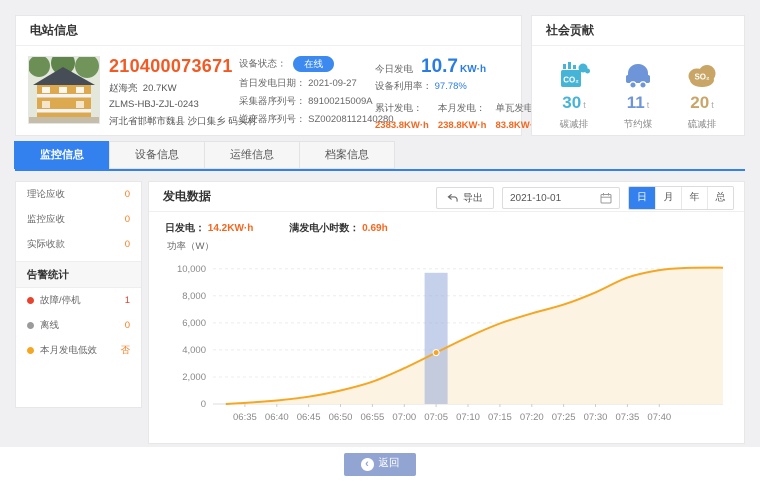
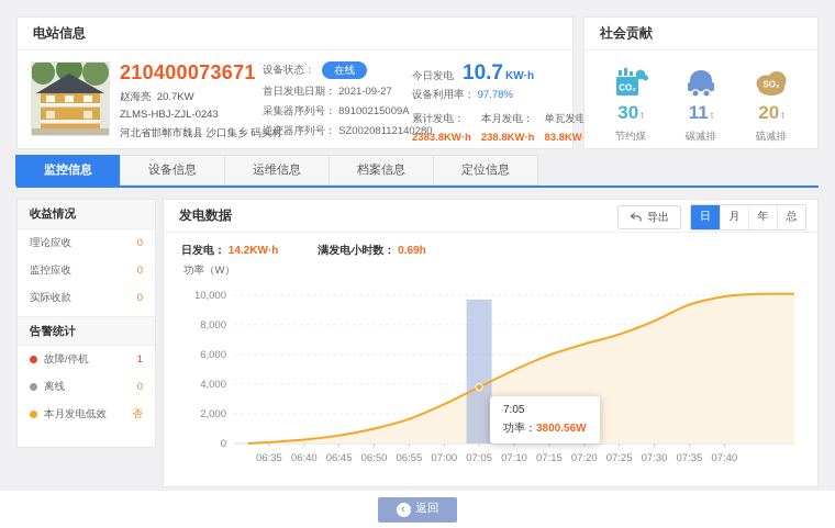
  电站信息
  210400073671
  赵海亮 20.7KW
  ZLMS-HBJ-ZJL-0243
  河北省邯郸市魏县 沙口集乡 码
  设备状态： 在线
  首日发电日期： 2021-09-27
  采集器序列号： 89100215009A
  逆变器序列号： SZ00208112140280
  今日发电
  10.7
  KW·h
  设备利用率： 97.78%
  累计发电：
  2383.8KW·h
  本月发电：
  238.8KW·h
  单瓦发电
  83.8KW
  社会贡献
  CO₂
  30 t
- 碳减排
+ 节约煤
  11 t
- 节约煤
+ 碳减排
  SO₂
  20 t
  硫减排
  监控信息
  设备信息
  运维信息
  档案信息
+ 定位信息
+ 收益情况
  理论应收
  0
  监控应收
  0
  实际收款
  0
  告警统计
  故障/停机
  1
  离线
  0
  本月发电低效
  否
  发电数据
  导出
- 2021-10-01
  日
  月
  年
  总
  日发电： 14.2KW·h
  满发电小时数： 0.69h
  功率（W）
  0
  2,000
  4,000
  6,000
  8,000
  10,000
  06:35
  06:40
  06:45
  06:50
  06:55
  07:00
  07:05
  07:10
  07:15
  07:20
  07:25
  07:30
  07:35
  07:40
+ 7:05
+ 功率：3800.56W
  ‹
  返回
